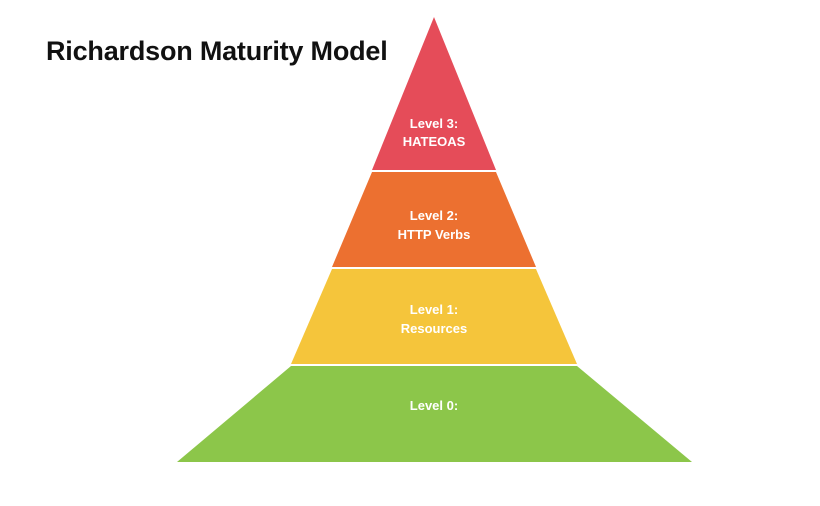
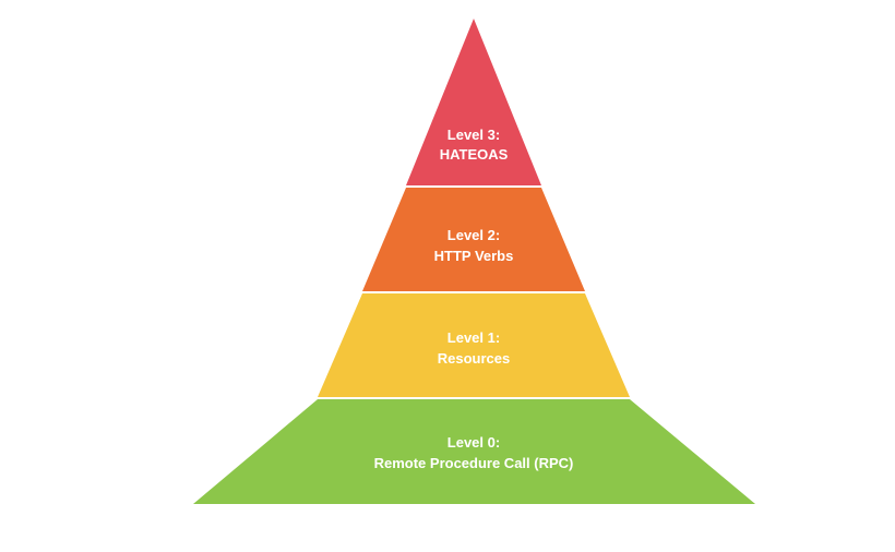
- Richardson Maturity Model
  Level 3:
  HATEOAS
  Level 2:
  HTTP Verbs
  Level 1:
  Resources
  Level 0:
+ Remote Procedure Call (RPC)
